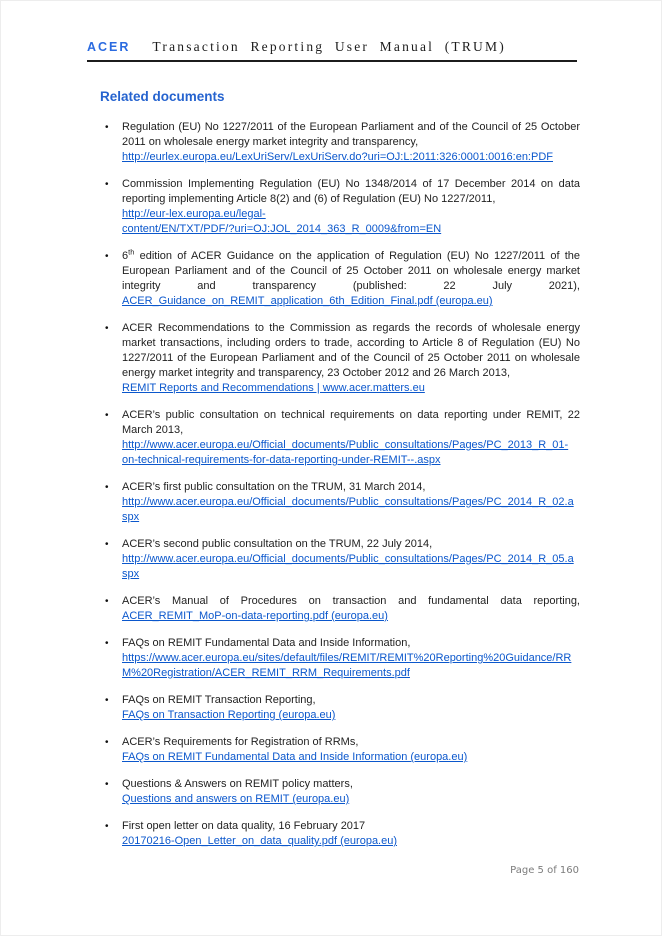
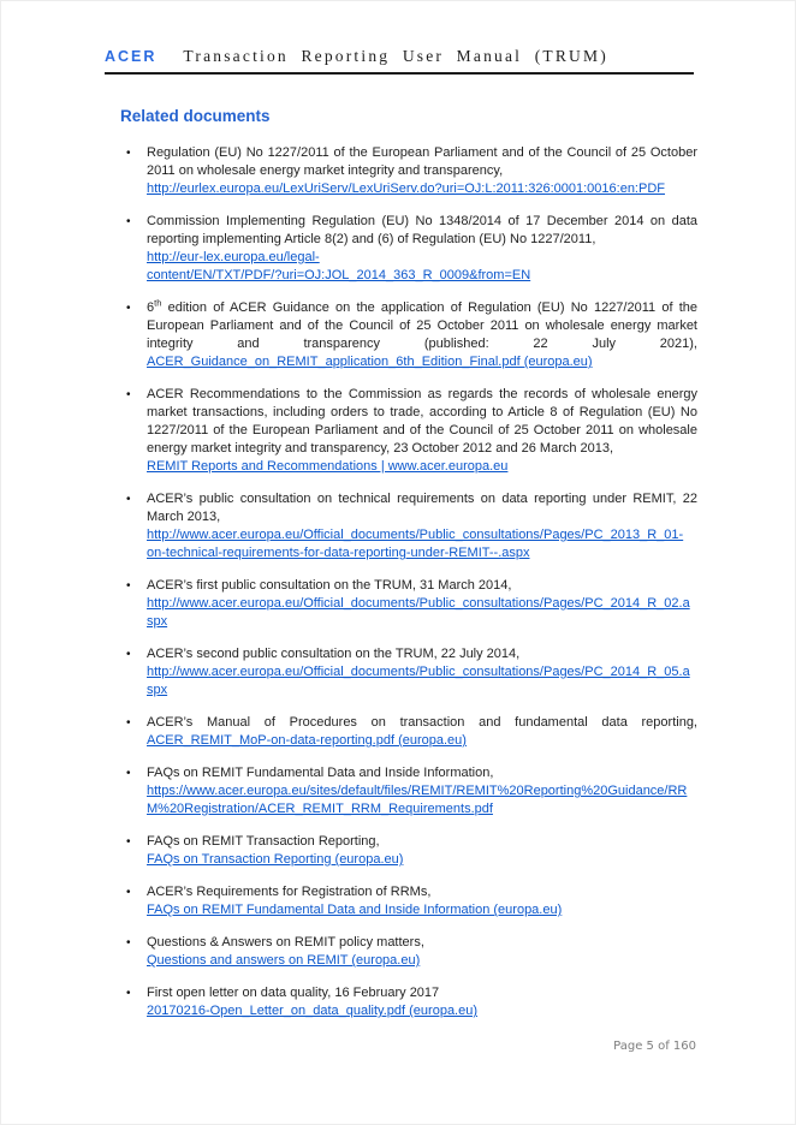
  ACER
  Transaction Reporting User Manual (TRUM)
  Related documents
  •
  Regulation (EU) No 1227/2011 of the European Parliament and of the Council of 25 October 2011 on wholesale energy market integrity and transparency,
  http://eurlex.europa.eu/LexUriServ/LexUriServ.do?uri=OJ:L:2011:326:0001:0016:en:PDF
  •
  Commission Implementing Regulation (EU) No 1348/2014 of 17 December 2014 on data reporting implementing Article 8(2) and (6) of Regulation (EU) No 1227/2011,
  http://eur-lex.europa.eu/legal-
  content/EN/TXT/PDF/?uri=OJ:JOL_2014_363_R_0009&from=EN
  •
  6th edition of ACER Guidance on the application of Regulation (EU) No 1227/2011 of the European Parliament and of the Council of 25 October 2011 on wholesale energy market integrity and transparency (published: 22 July 2021),
  ACER_Guidance_on_REMIT_application_6th_Edition_Final.pdf (europa.eu)
  •
  ACER Recommendations to the Commission as regards the records of wholesale energy market transactions, including orders to trade, according to Article 8 of Regulation (EU) No 1227/2011 of the European Parliament and of the Council of 25 October 2011 on wholesale energy market integrity and transparency, 23 October 2012 and 26 March 2013,
- REMIT Reports and Recommendations | www.acer.matters.eu
+ REMIT Reports and Recommendations | www.acer.europa.eu
  •
  ACER’s public consultation on technical requirements on data reporting under REMIT, 22 March 2013,
  http://www.acer.europa.eu/Official_documents/Public_consultations/Pages/PC_2013_R_01-
  on-technical-requirements-for-data-reporting-under-REMIT--.aspx
  •
  ACER’s first public consultation on the TRUM, 31 March 2014,
  http://www.acer.europa.eu/Official_documents/Public_consultations/Pages/PC_2014_R_02.a
  spx
  •
  ACER’s second public consultation on the TRUM, 22 July 2014,
  http://www.acer.europa.eu/Official_documents/Public_consultations/Pages/PC_2014_R_05.a
  spx
  •
  ACER’s Manual of Procedures on transaction and fundamental data reporting,
  ACER_REMIT_MoP-on-data-reporting.pdf (europa.eu)
  •
  FAQs on REMIT Fundamental Data and Inside Information,
  https://www.acer.europa.eu/sites/default/files/REMIT/REMIT%20Reporting%20Guidance/RR
  M%20Registration/ACER_REMIT_RRM_Requirements.pdf
  •
  FAQs on REMIT Transaction Reporting,
  FAQs on Transaction Reporting (europa.eu)
  •
  ACER’s Requirements for Registration of RRMs,
  FAQs on REMIT Fundamental Data and Inside Information (europa.eu)
  •
  Questions & Answers on REMIT policy matters,
  Questions and answers on REMIT (europa.eu)
  •
  First open letter on data quality, 16 February 2017
  20170216-Open_Letter_on_data_quality.pdf (europa.eu)
  Page 5 of 160
